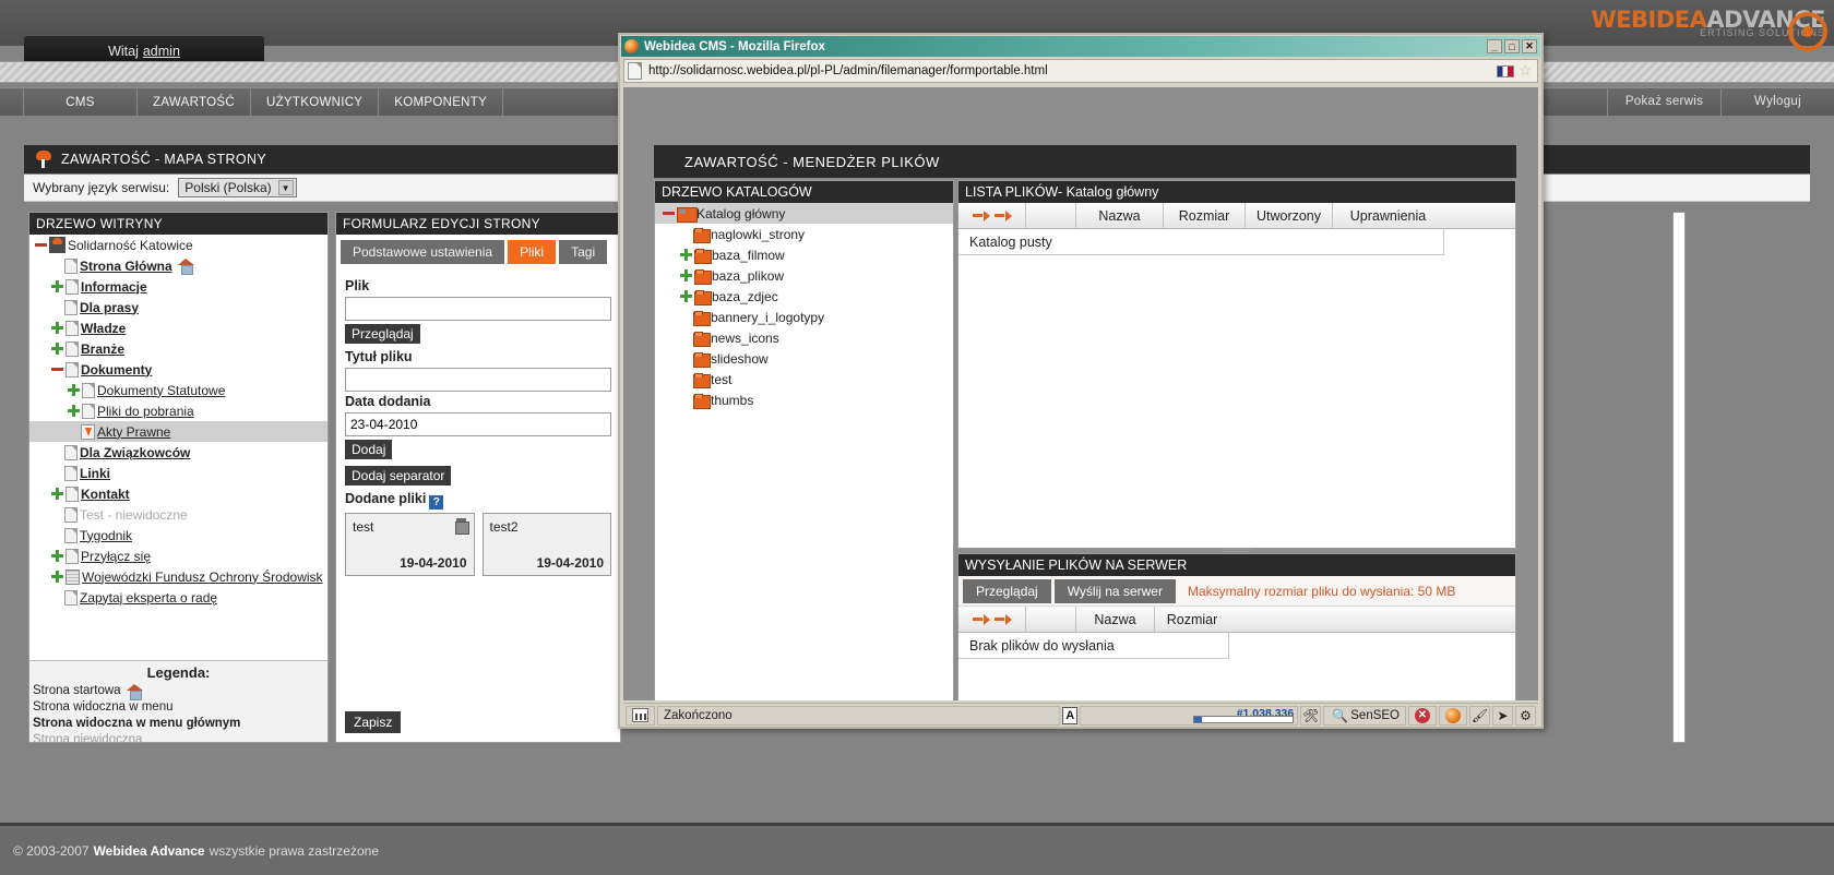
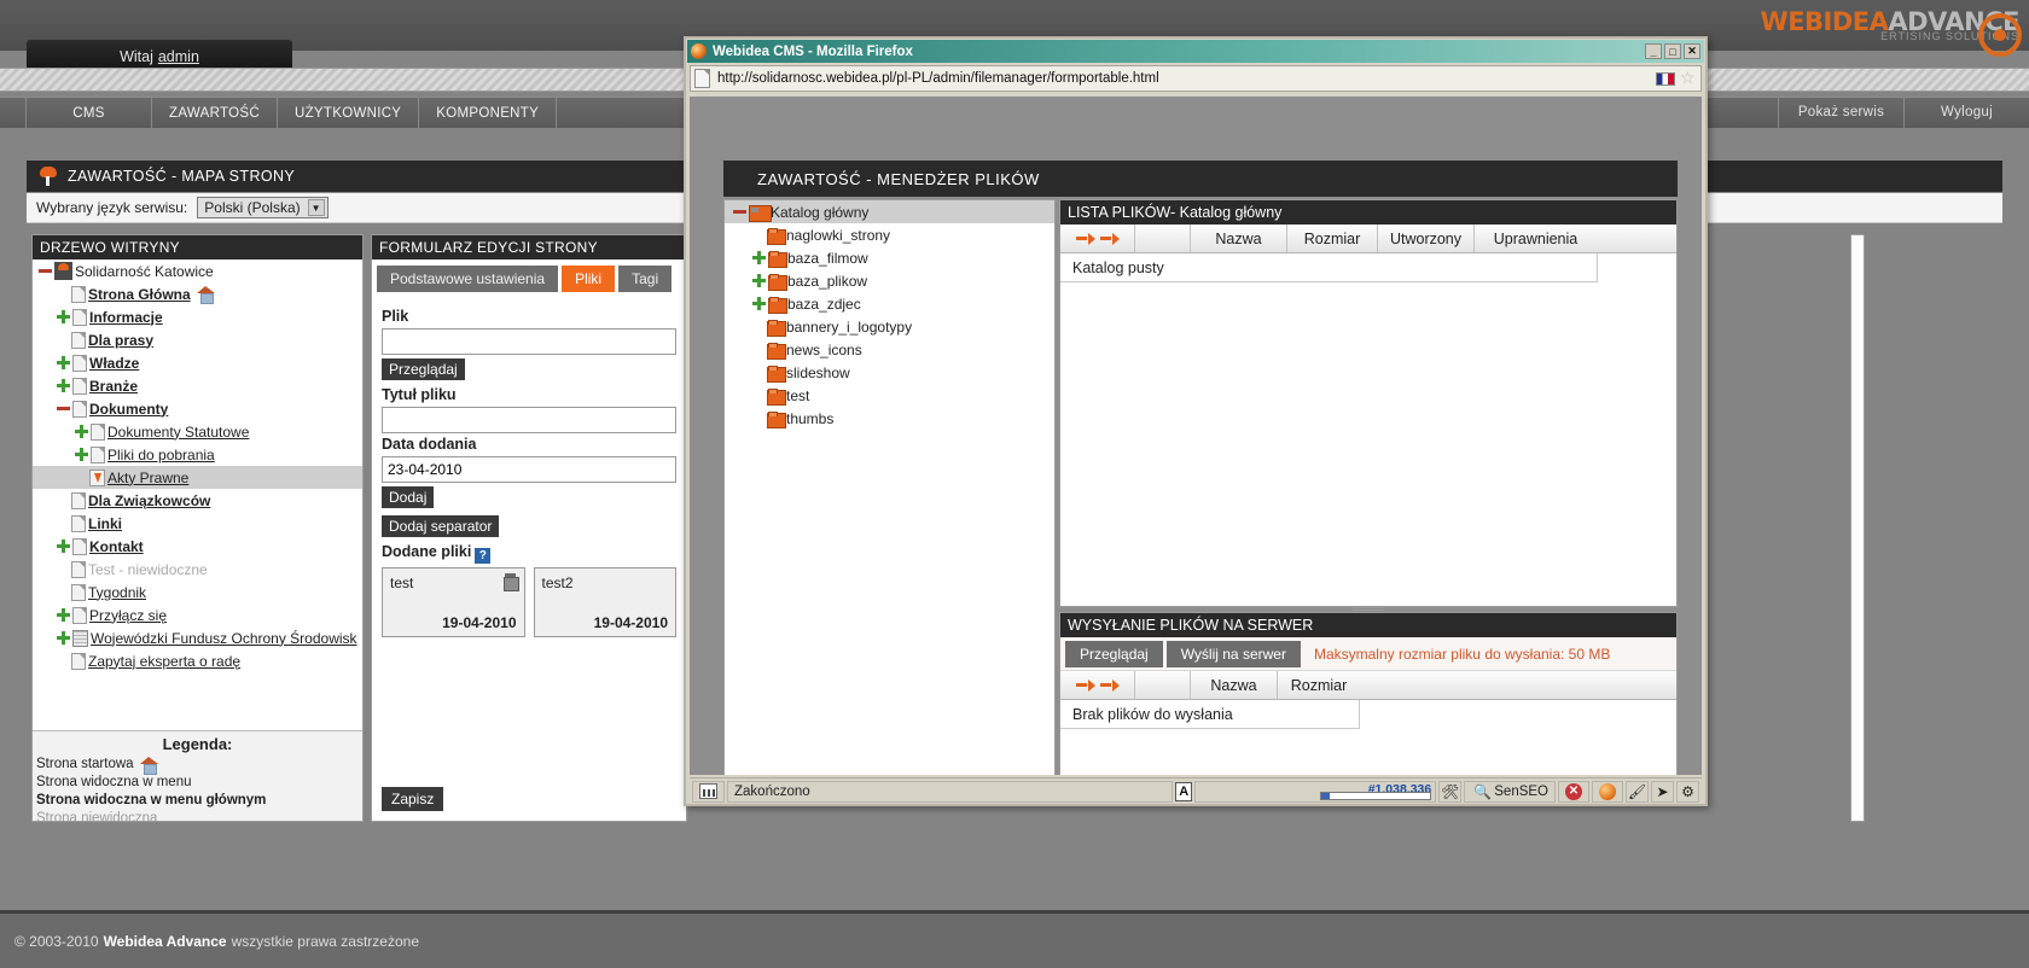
  Witaj
  admin
  WEBIDEAADVAN
  ERTISING SOLU
  CMS
  ZAWARTOŚĆ
  UŻYTKOWNICY
  KOMPONENTY
  Pokaż serwis
  Wyloguj
  ZAWARTOŚĆ - MAPA STRONY
  Wybrany język serwisu:
  Polski (Polska)
  ▼
  DRZEWO WITRYNY
  Solidarność Katowice
  Strona Główna
  Informacje
  Dla prasy
  Władze
  Branże
  Dokumenty
  Dokumenty Statutowe
  Pliki do pobrania
  Akty Prawne
  Dla Związkowców
  Linki
  Kontakt
  Test - niewidoczne
  Tygodnik
  Przyłącz się
  Wojewódzki Fundusz Ochrony Środowisk
  Zapytaj eksperta o radę
  Legenda:
  Strona startowa
  Strona widoczna w menu
  Strona widoczna w menu głównym
  Strona niewidoczna
  FORMULARZ EDYCJI STRONY
  Podstawowe ustawienia
  Pliki
  Tagi
  Plik
  Przeglądaj
  Tytuł pliku
  Data dodania
  23-04-2010 Dodaj
  Dodaj separator
  Dodane pliki ?
  test
  19-04-2010
  test2
  19-04-2010
  Zapisz
- © 2003-2007
+ © 2003-2010
  Webidea Advance
  wszystkie prawa zastrzeżone
  Webidea CMS - Mozilla Firefox
  _
  □
  ✕
  http://solidarnosc.webidea.pl/pl-PL/admin/filemanager/formportable.html
  ☆
  ZAWARTOŚĆ - MENEDŻER PLIKÓW
- DRZEWO KATALOGÓW
  Katalog główny
  naglowki_strony
  baza_filmow
  baza_plikow
  baza_zdjec
  bannery_i_logotypy
  news_icons
  slideshow
  test
  thumbs
  LISTA PLIKÓW- Katalog główny
  Nazwa
  Rozmiar
  Utworzony
  Uprawnienia
  Katalog pusty
  WYSYŁANIE PLIKÓW NA SERWER
  Przeglądaj
  Wyślij na serwer
  Maksymalny rozmiar pliku do wysłania: 50 MB
  Nazwa
  Rozmiar
  Brak plików do wysłania
  Zakończono
  A
  #1,038,336
  🛠
  🔍
  SenSEO
  ✕
  🖌
  ➤
  ⚙
